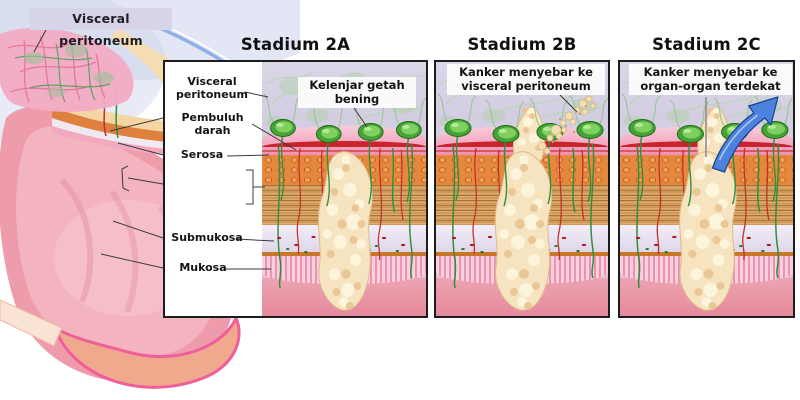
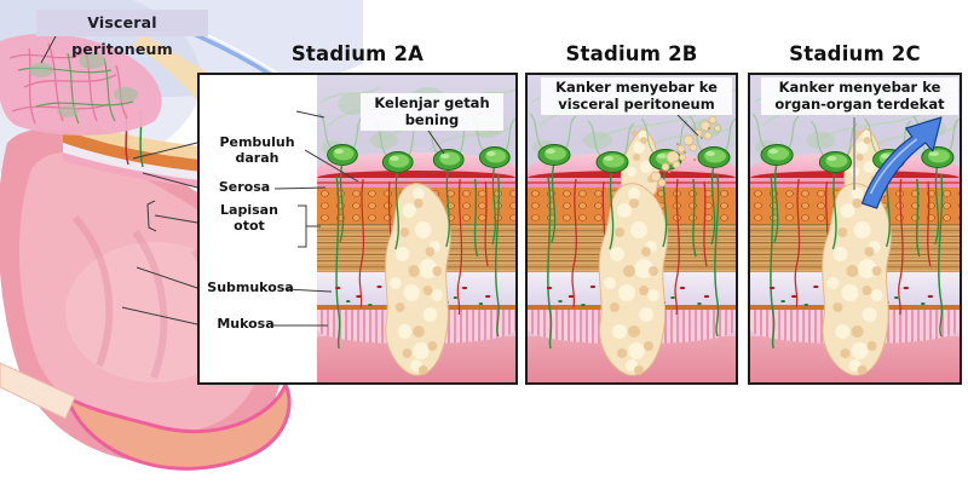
  Visceral peritoneum
  Stadium 2A
  Stadium 2B
  Stadium 2C
- Visceral
- peritoneum
  Pembuluh darah
  Serosa
+ Lapisan
+ otot
  Submukosa
  Mukosa
  Kelenjar getah
  bening
  Kanker menyebar ke
  visceral peritoneum
  Kanker menyebar ke
  organ-organ terdekat
